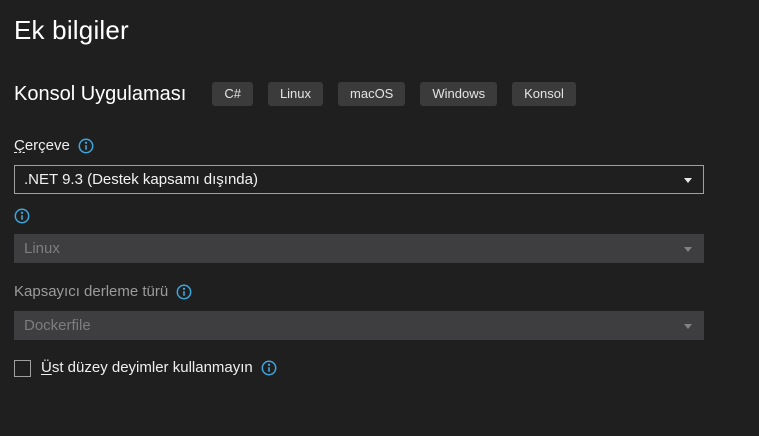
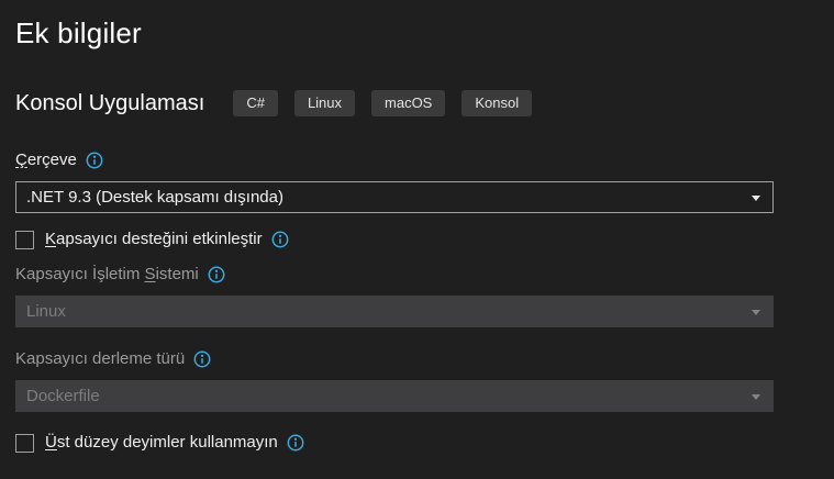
  Ek bilgiler
  Konsol Uygulaması
  C#
  Linux
  macOS
- Windows
  Konsol
  Çerçeve
  .NET 9.3 (Destek kapsamı dışında)
+ Kapsayıcı desteğini etkinleştir
+ Kapsayıcı İşletim Sistemi
  Linux
  Kapsayıcı derleme türü
  Dockerfile
  Üst düzey deyimler kullanmayın
